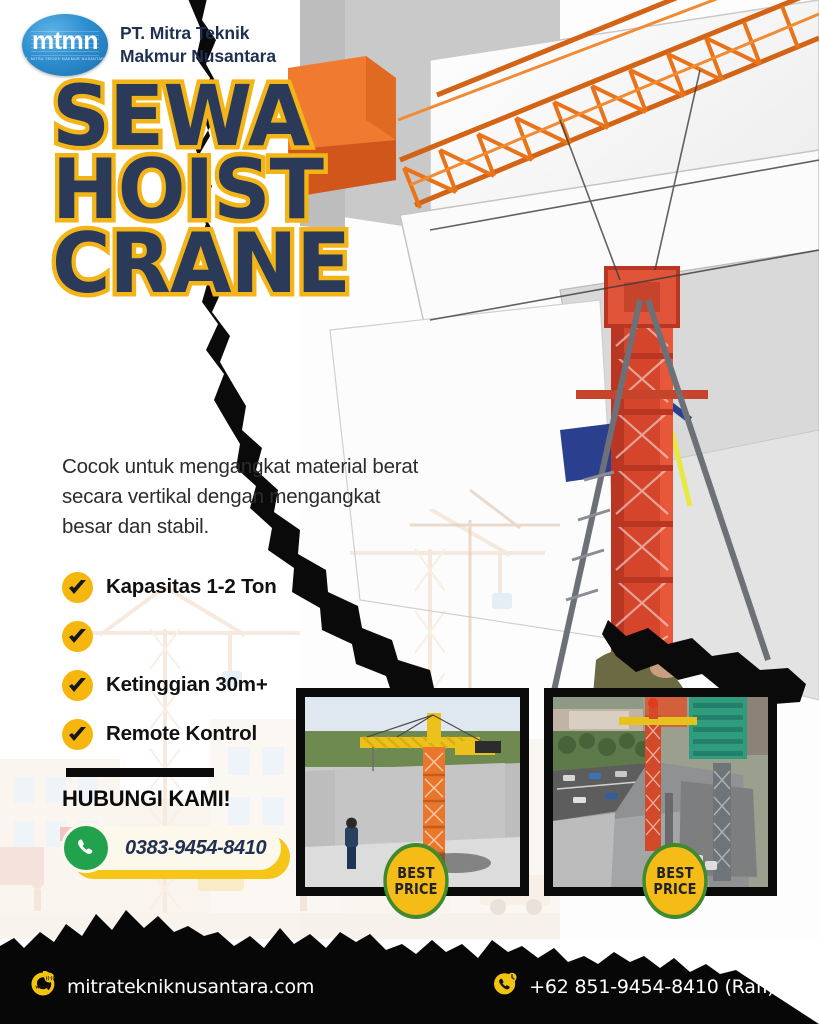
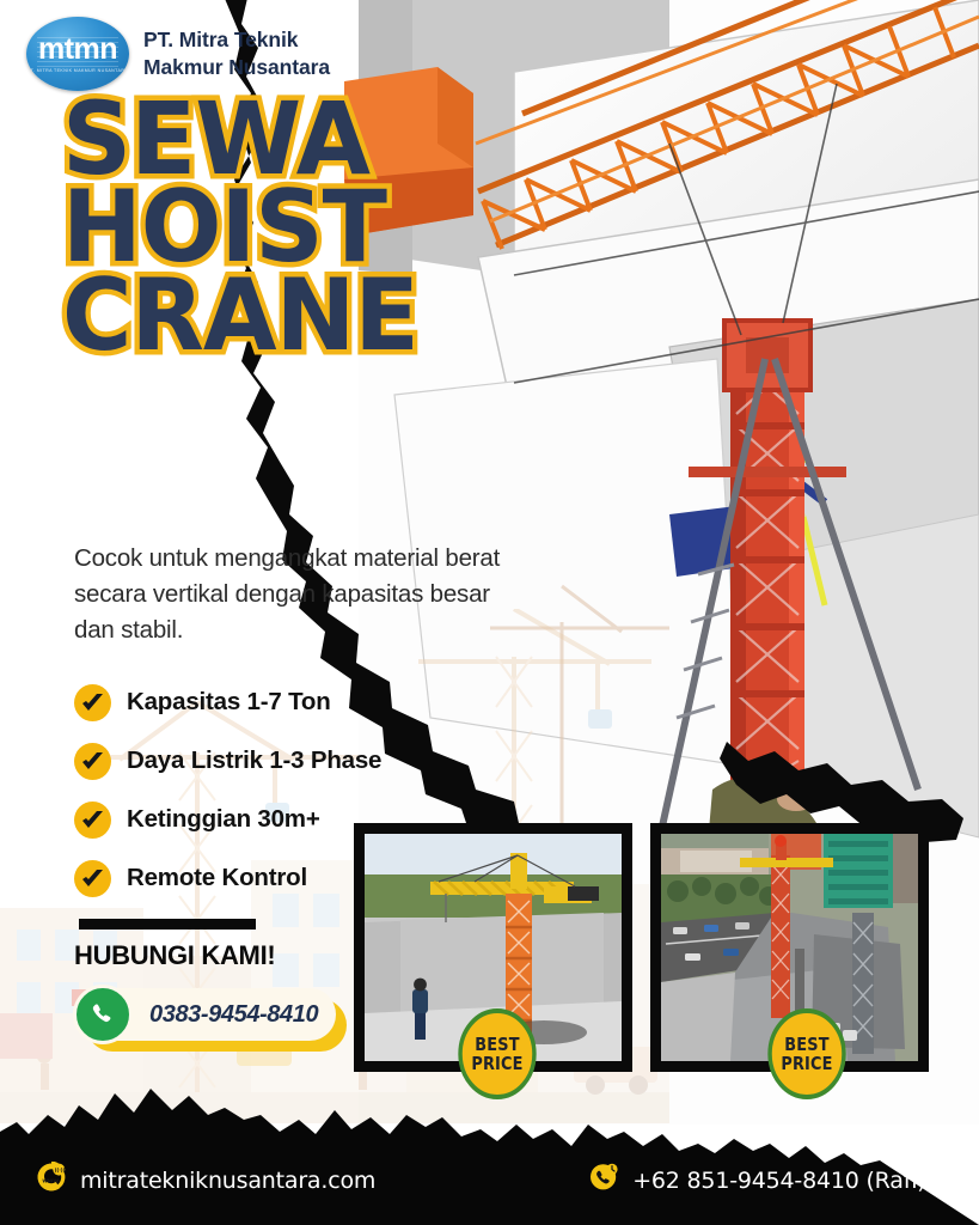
  mtmn
  PT. Mitra Teknik
  Makmur Nusantara
  SEWA
  HOIST
  CRANE
- Cocok untuk mengangkat material berat secara vertikal dengan mengangkat besar dan stabil.
+ Cocok untuk mengangkat material berat secara vertikal dengan kapasitas besar dan stabil.
- Kapasitas 1-2 Ton
+ Kapasitas 1-7 Ton
+ Daya Listrik 1-3 Phase
  Ketinggian 30m+
  Remote Kontrol
  HUBUNGI KAMI!
  0383-9454-8410
  BEST
  PRICE
  BEST
  PRICE
  mitratekniknusantara.com
  +62 851-9454-8410 (Rafi)
